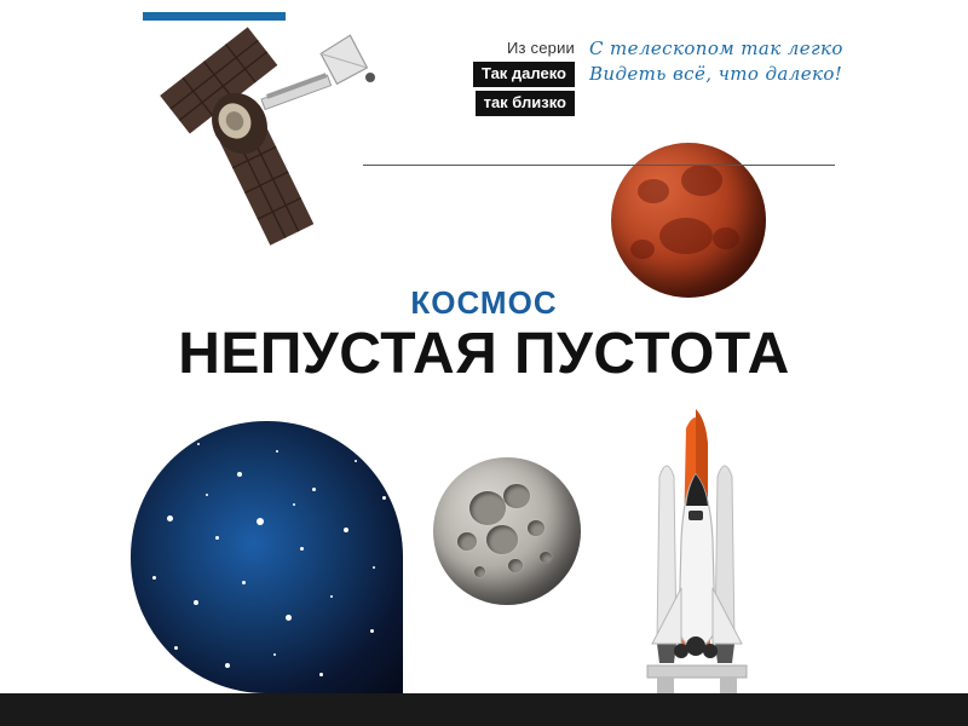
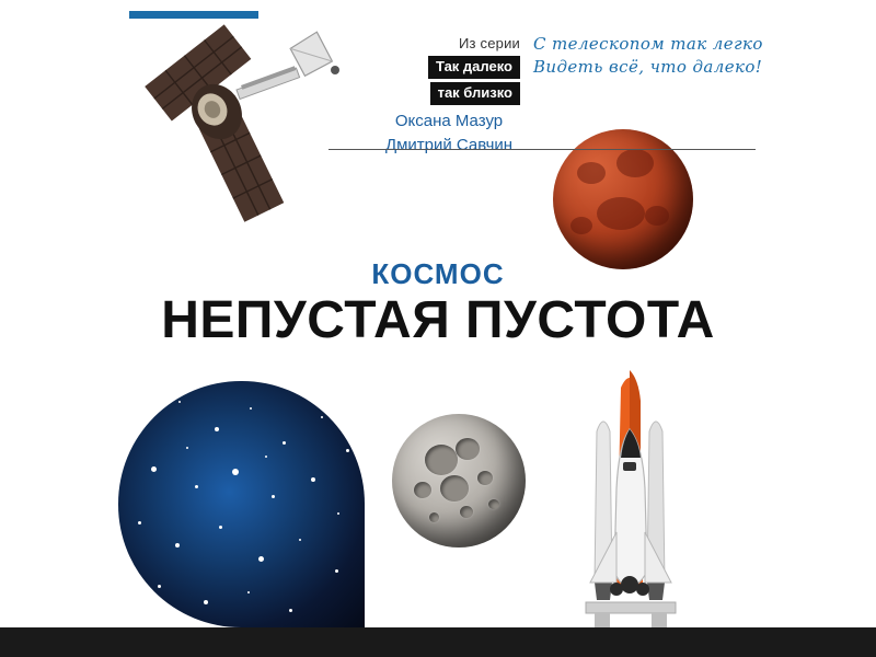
  Из серии
  Так далеко
  так близко
  С телескопом так легко
  Видеть всё, что далеко!
+ Оксана Мазур
+ Дмитрий Савчин
  КОСМОС
  НЕПУСТАЯ ПУСТОТА
